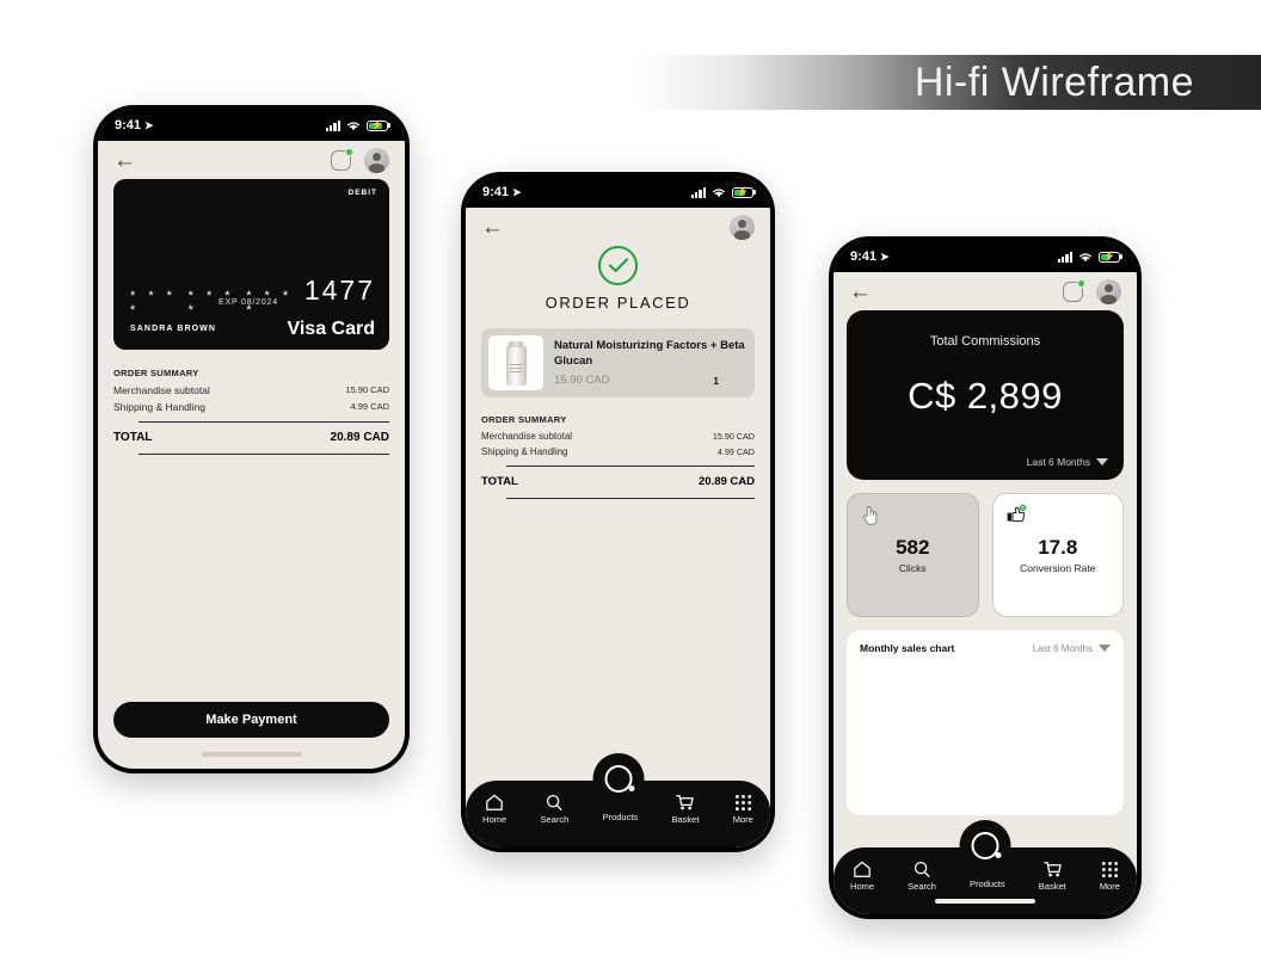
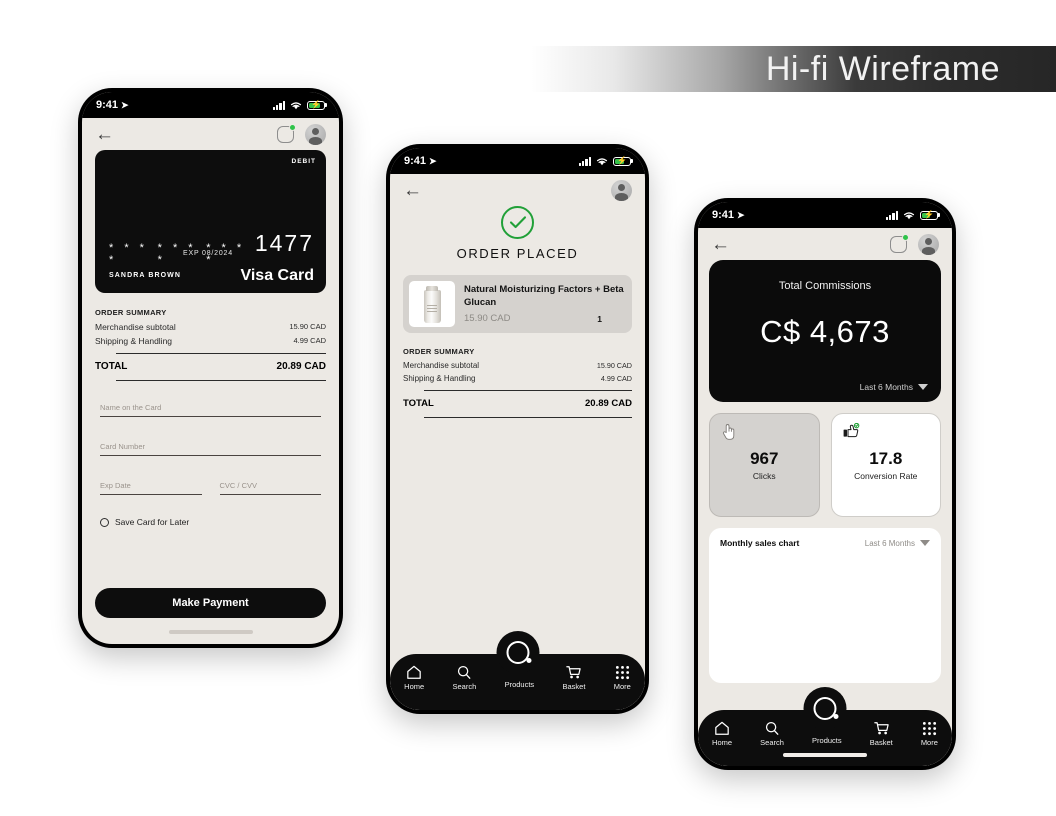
  Hi-fi Wireframe
  9:41
  ➤
  ⚡
  ←
  * * * *
  * * * *
  * * * *
  1477
  Visa Card
  ORDER SUMMARY
  Merchandise subtotal
  15.90 CAD
  Shipping & Handling
  4.99 CAD
  TOTAL
  20.89 CAD
+ Name on the Card
+ Card Number
+ Exp Date
+ CVC / CVV
+ Save Card for Later
  Make Payment
  9:41
  ➤
  ⚡
  ←
  ORDER PLACED
  Natural Moisturizing Factors + Beta Glucan
  15.90 CAD
  1
  ORDER SUMMARY
  Merchandise subtotal
  15.90 CAD
  Shipping & Handling
  4.99 CAD
  TOTAL
  20.89 CAD
  Home
  Search
  Products
  Basket
  More
  9:41
  ➤
  ⚡
  ←
  Total Commissions
- C$ 2,899
+ C$ 4,673
  Last 6 Months
- 582
+ 967
  Clicks
  17.8
  Conversion Rate
  Monthly sales chart
  Last 6 Months
  Home
  Search
  Products
  Basket
  More
